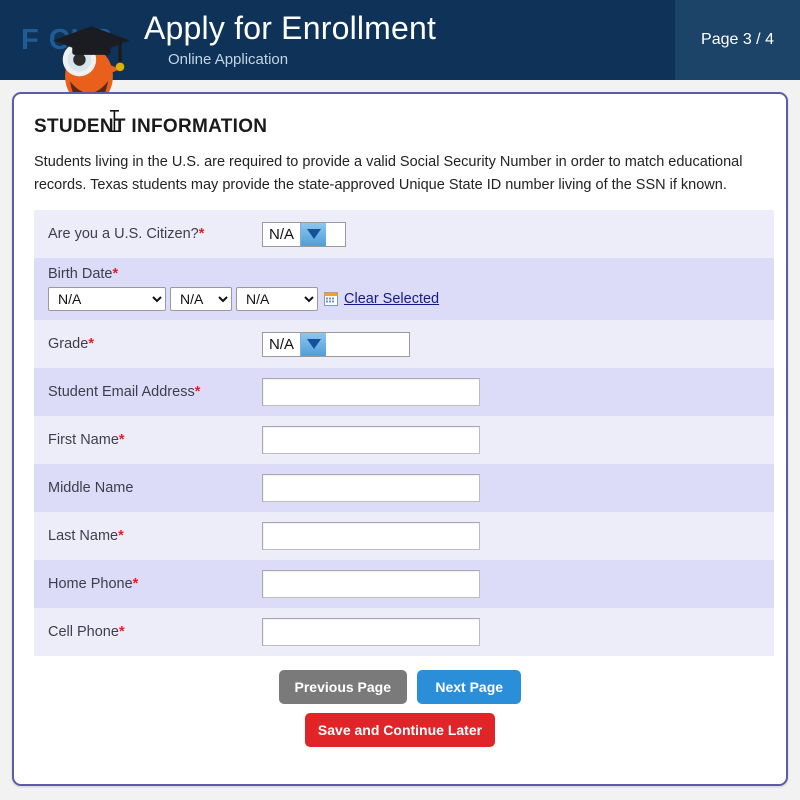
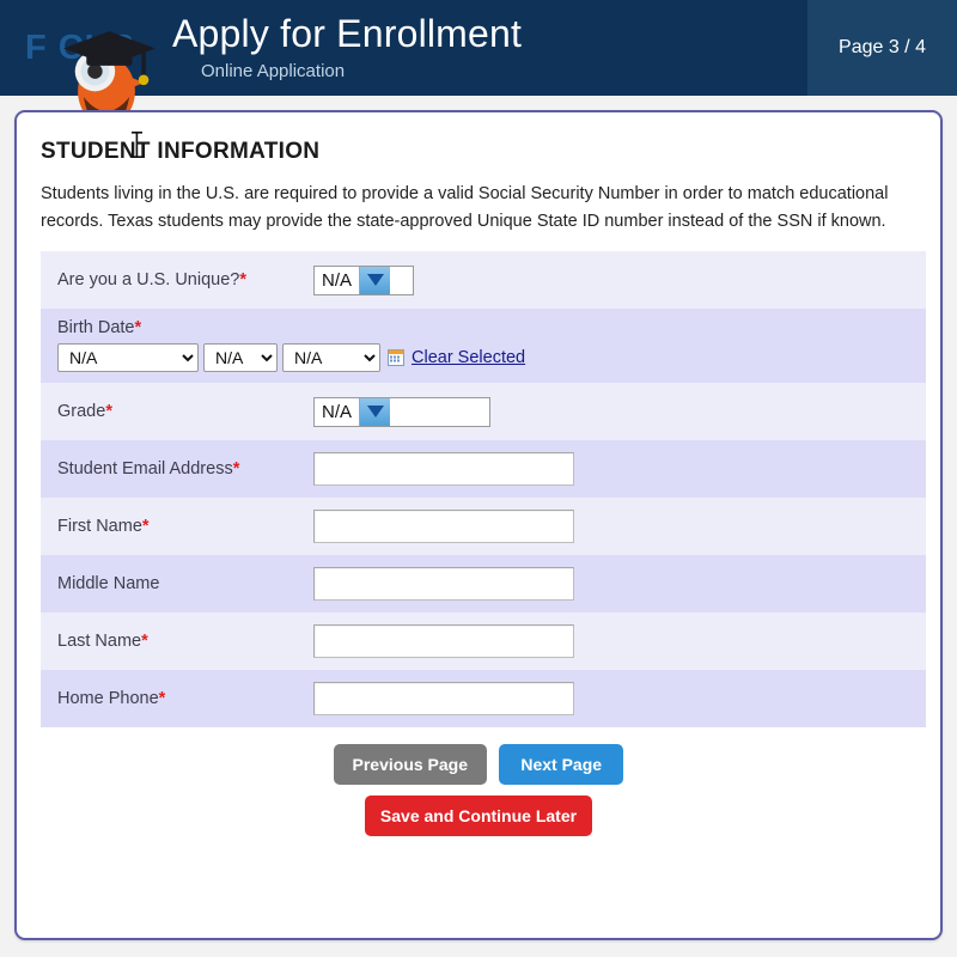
  Apply for Enrollment
  Online Application
  Page 3 / 4
  STUDENT INFORMATION
- Students living in the U.S. are required to provide a valid Social Security Number in order to match educational records. Texas students may provide the state-approved Unique State ID number living of the SSN if known.
+ Students living in the U.S. are required to provide a valid Social Security Number in order to match educational records. Texas students may provide the state-approved Unique State ID number instead of the SSN if known.
- Are you a U.S. Citizen?*
+ Are you a U.S. Unique?*
  N/A
  Birth Date*
  N/A
  N/A
  N/A
  Clear Selected
  Grade*
  N/A
  Student Email Address*
  First Name*
  Middle Name
  Last Name*
  Home Phone*
- Cell Phone*
  Previous Page Next Page
  Save and Continue Later
